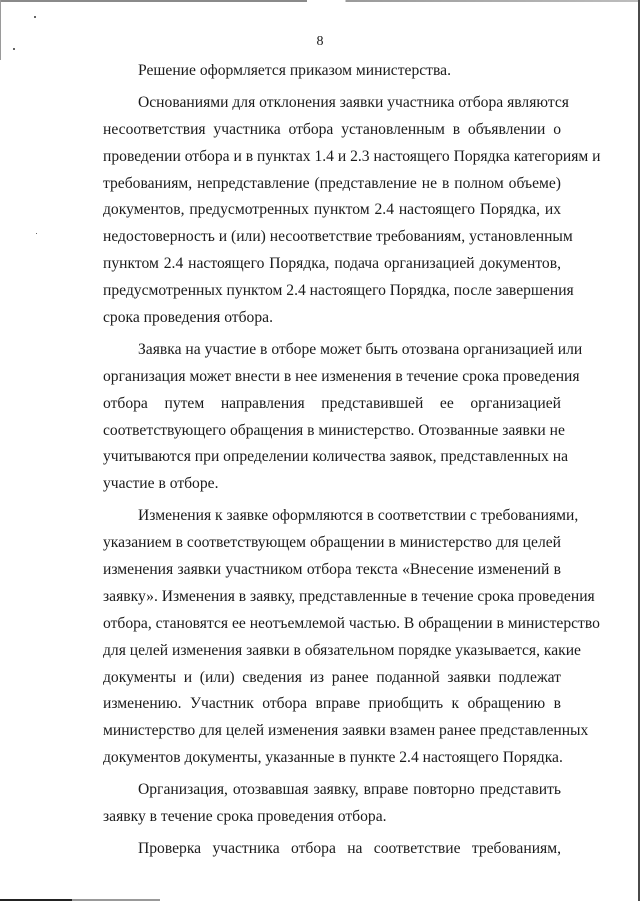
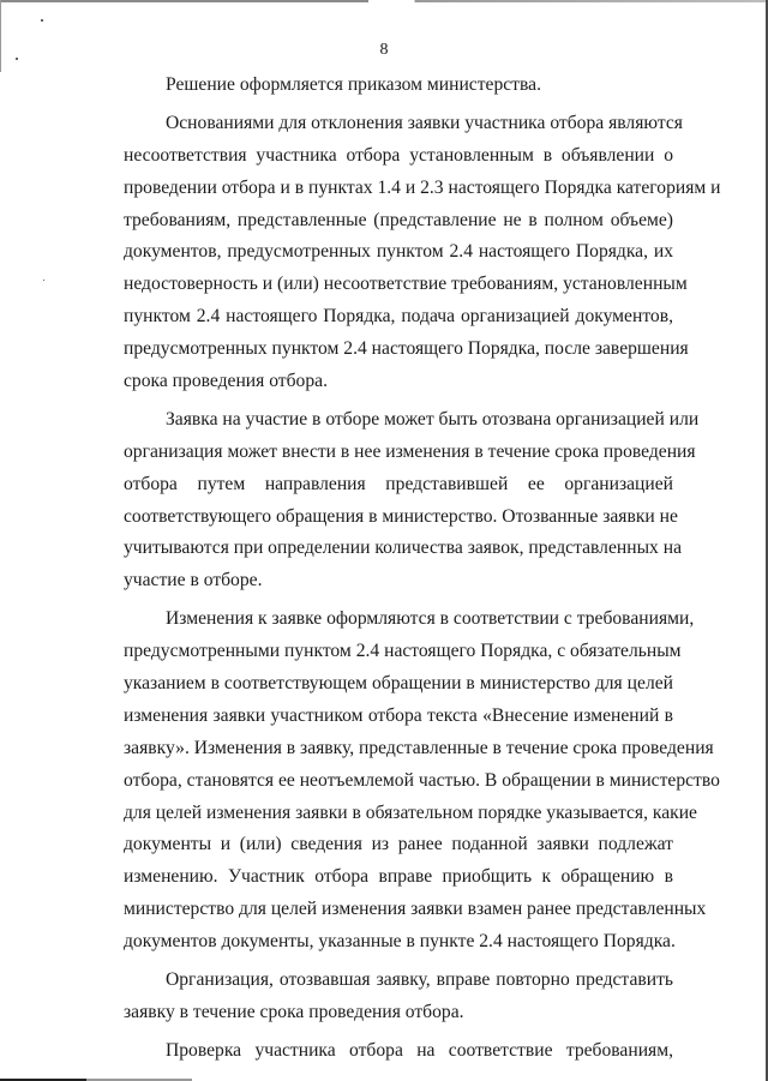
  8
  Решение оформляется приказом министерства.
  Основаниями для отклонения заявки участника отбора являются
  несоответствия участника отбора установленным в объявлении о
  проведении отбора и в пунктах 1.4 и 2.3 настоящего Порядка категориям и
- требованиям, непредставление (представление не в полном объеме)
+ требованиям, представленные (представление не в полном объеме)
  документов, предусмотренных пунктом 2.4 настоящего Порядка, их
  недостоверность и (или) несоответствие требованиям, установленным
  пунктом 2.4 настоящего Порядка, подача организацией документов,
  предусмотренных пунктом 2.4 настоящего Порядка, после завершения
  срока проведения отбора.
  Заявка на участие в отборе может быть отозвана организацией или
  организация может внести в нее изменения в течение срока проведения
  отбора путем направления представившей ее организацией
  соответствующего обращения в министерство. Отозванные заявки не
  учитываются при определении количества заявок, представленных на
  участие в отборе.
  Изменения к заявке оформляются в соответствии с требованиями,
+ предусмотренными пунктом 2.4 настоящего Порядка, с обязательным
  указанием в соответствующем обращении в министерство для целей
  изменения заявки участником отбора текста «Внесение изменений в
  заявку». Изменения в заявку, представленные в течение срока проведения
  отбора, становятся ее неотъемлемой частью. В обращении в министерство
  для целей изменения заявки в обязательном порядке указывается, какие
  документы и (или) сведения из ранее поданной заявки подлежат
  изменению. Участник отбора вправе приобщить к обращению в
  министерство для целей изменения заявки взамен ранее представленных
  документов документы, указанные в пункте 2.4 настоящего Порядка.
  Организация, отозвавшая заявку, вправе повторно представить
  заявку в течение срока проведения отбора.
  Проверка участника отбора на соответствие требованиям,
